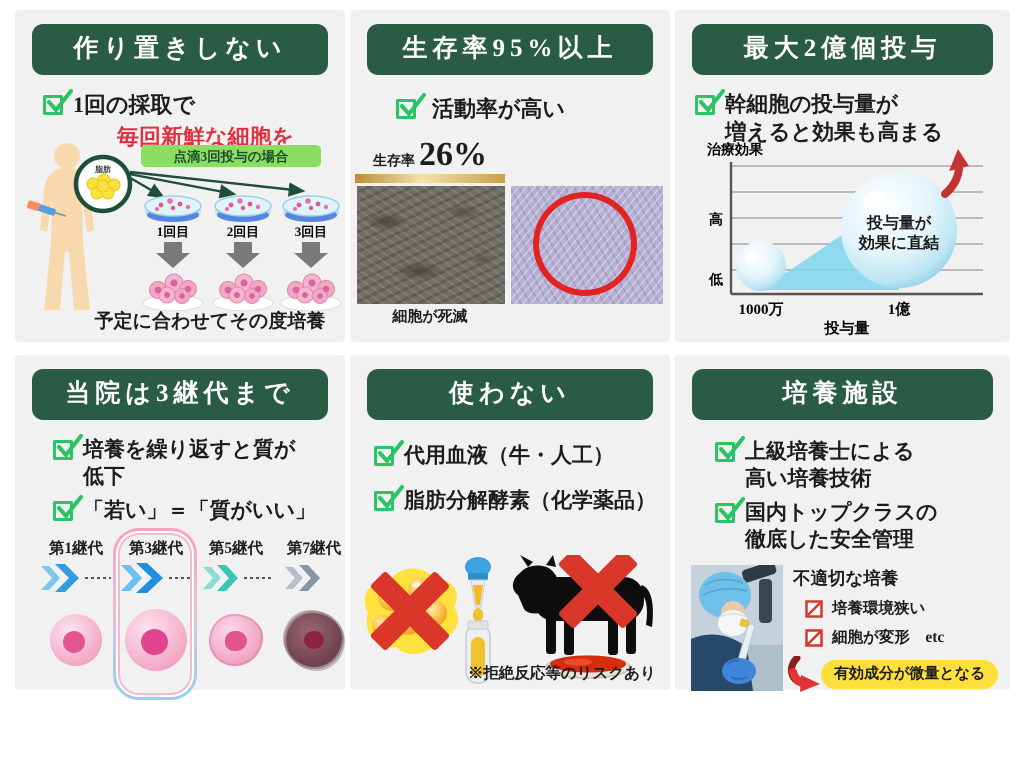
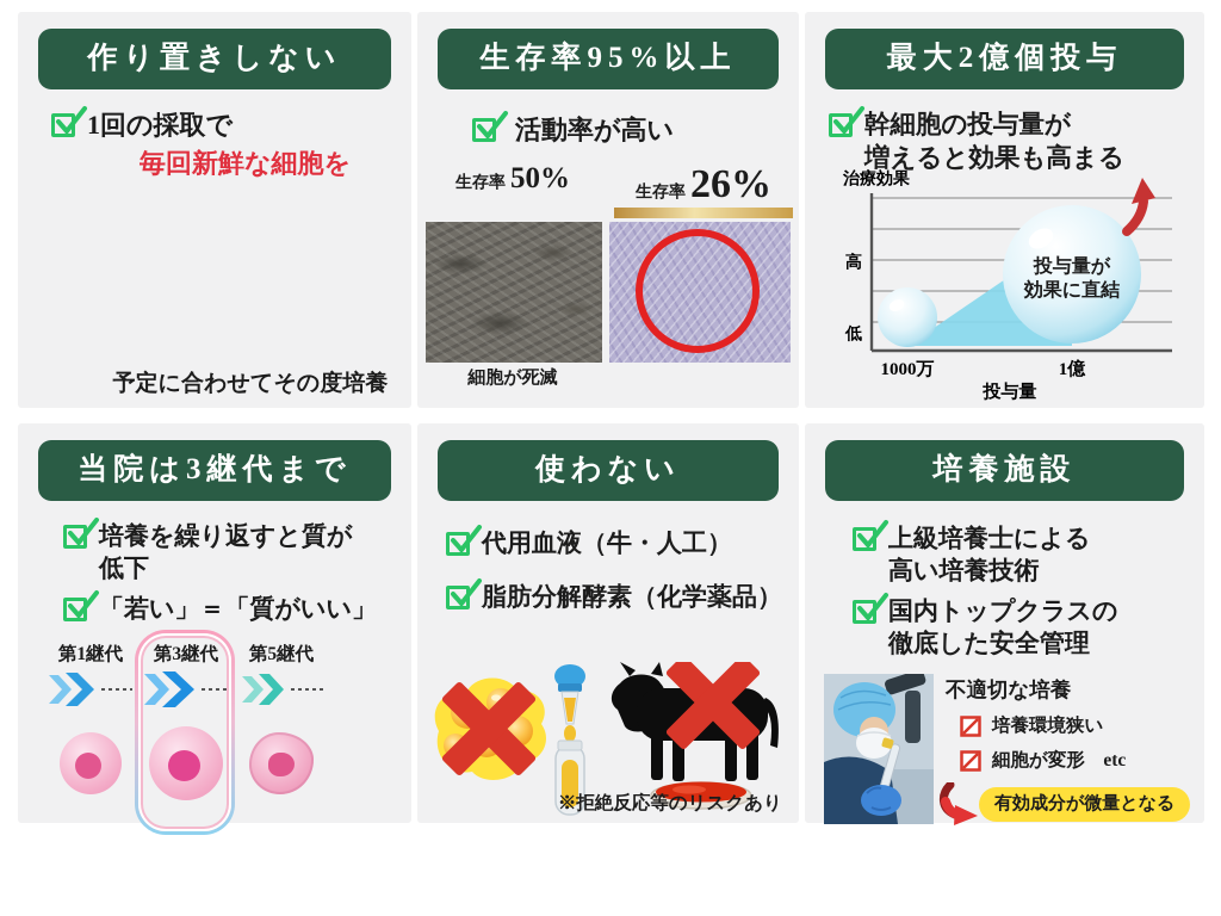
  作り置きしない
  1回の採取で
  毎回新鮮な細胞を
- 脂肪
- 点滴3回投与の場合
- 1回目
- 2回目
- 3回目
  予定に合わせてその度培養
  生存率95%以上
  活動率が高い
+ 生存率 50%
  生存率 26%
  細胞が死滅
  最大2億個投与
  幹細胞の投与量が
  増えると効果も高まる
  治療効果
  高
  低
  投与量が
  効果に直結
  1000万
  1億
  投与量
  当院は3継代まで
  培養を繰り返すと質が
  低下
  「若い」＝「質がいい」
  第1継代
  第3継代
  第5継代
- 第7継代
  使わない
  代用血液（牛・人工）
  脂肪分解酵素（化学薬品）
  ※拒絶反応等のリスクあり
  培養施設
  上級培養士による
  高い培養技術
  国内トップクラスの
  徹底した安全管理
  不適切な培養
  培養環境狭い
  細胞が変形 etc
  有効成分が微量となる
